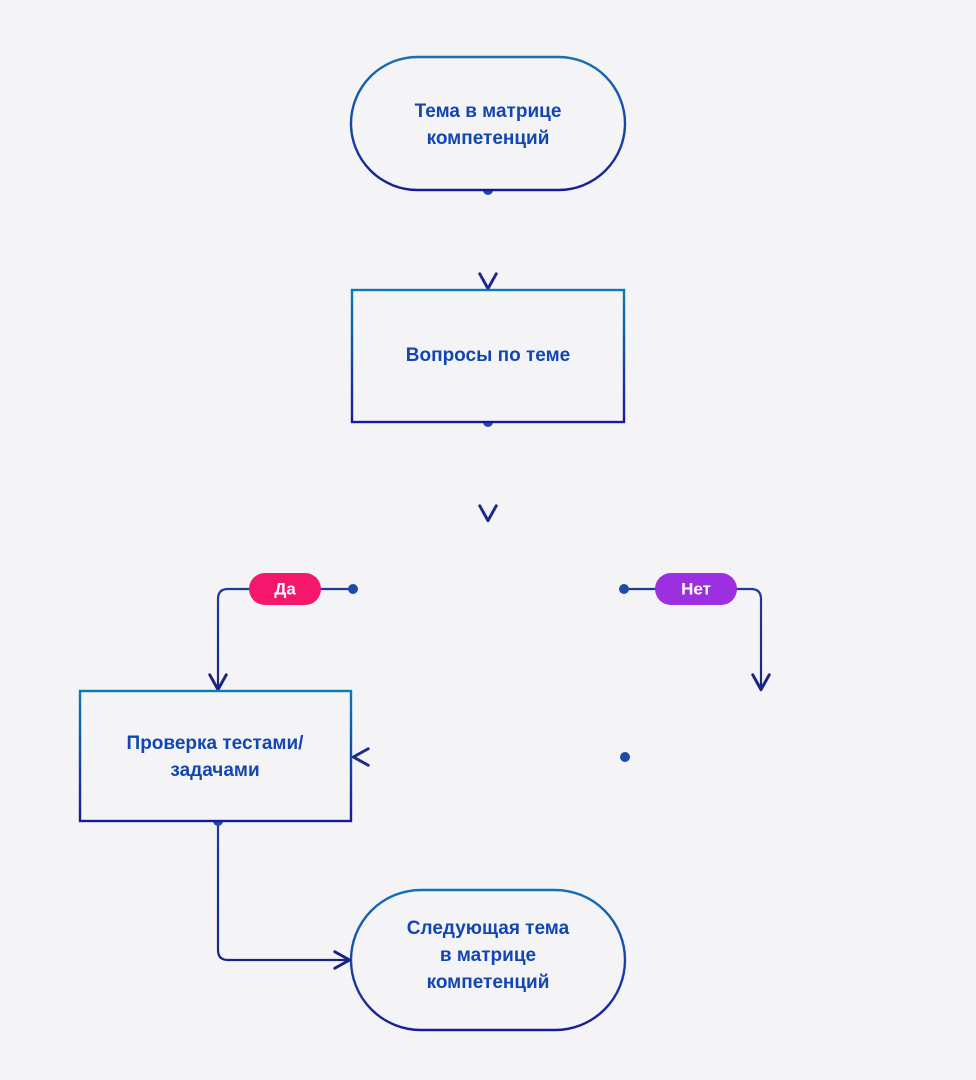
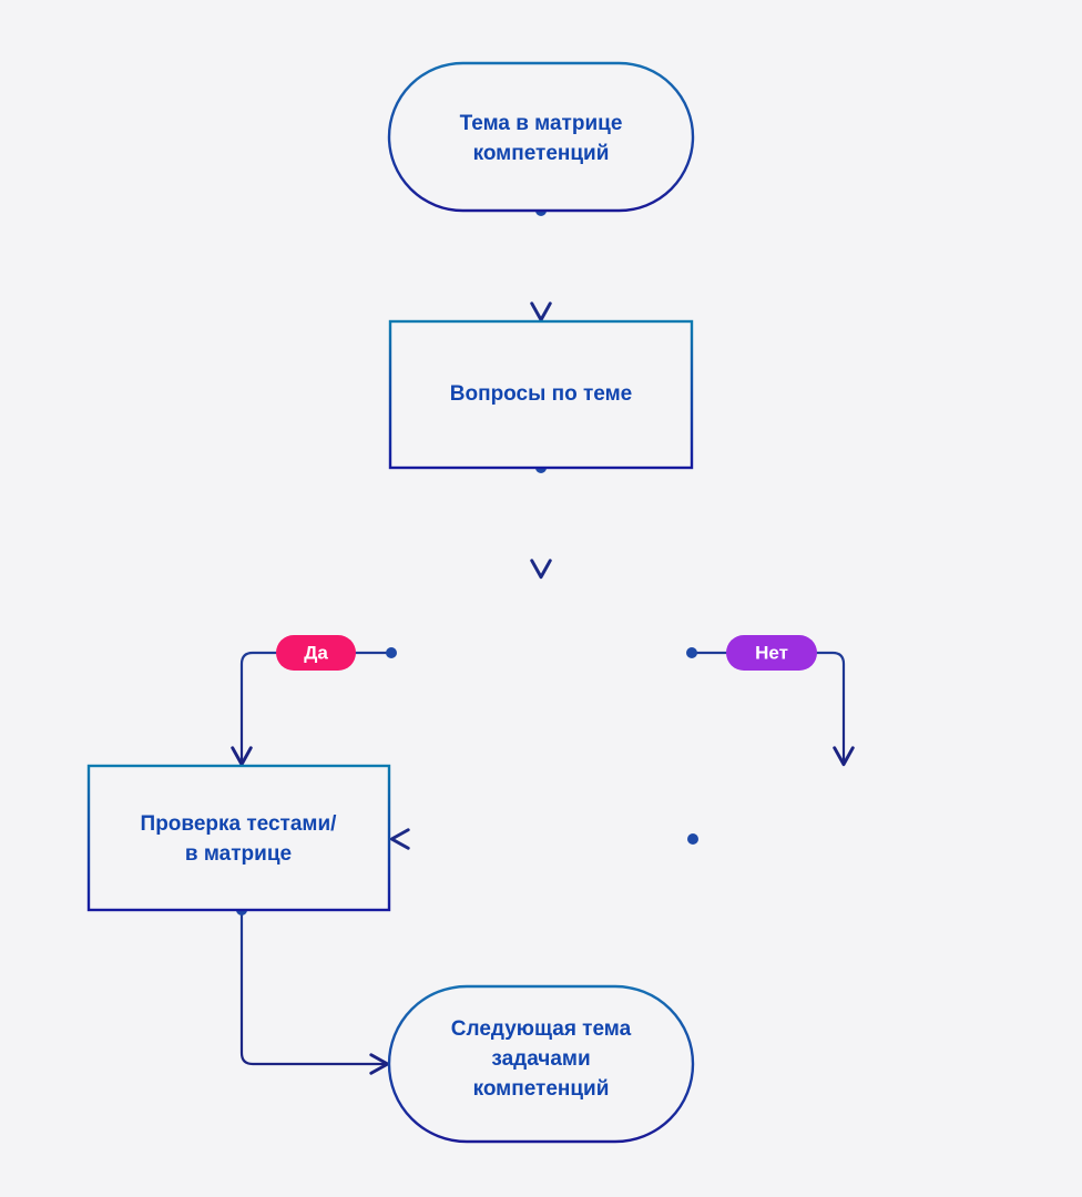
  Тема в матрице
  компетенций
  Вопросы по теме
  Да
  Нет
  Проверка тестами/
- задачами
+ в матрице
  Следующая тема
- в матрице
+ задачами
  компетенций
